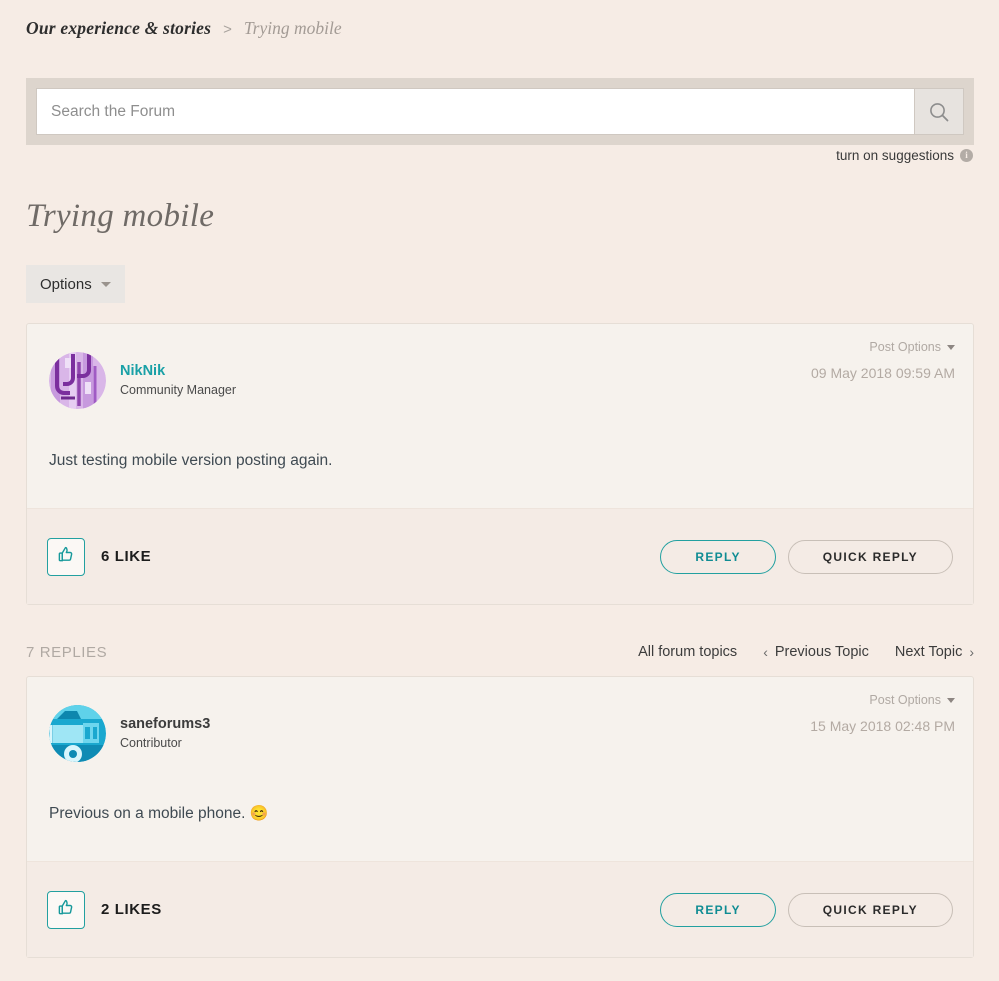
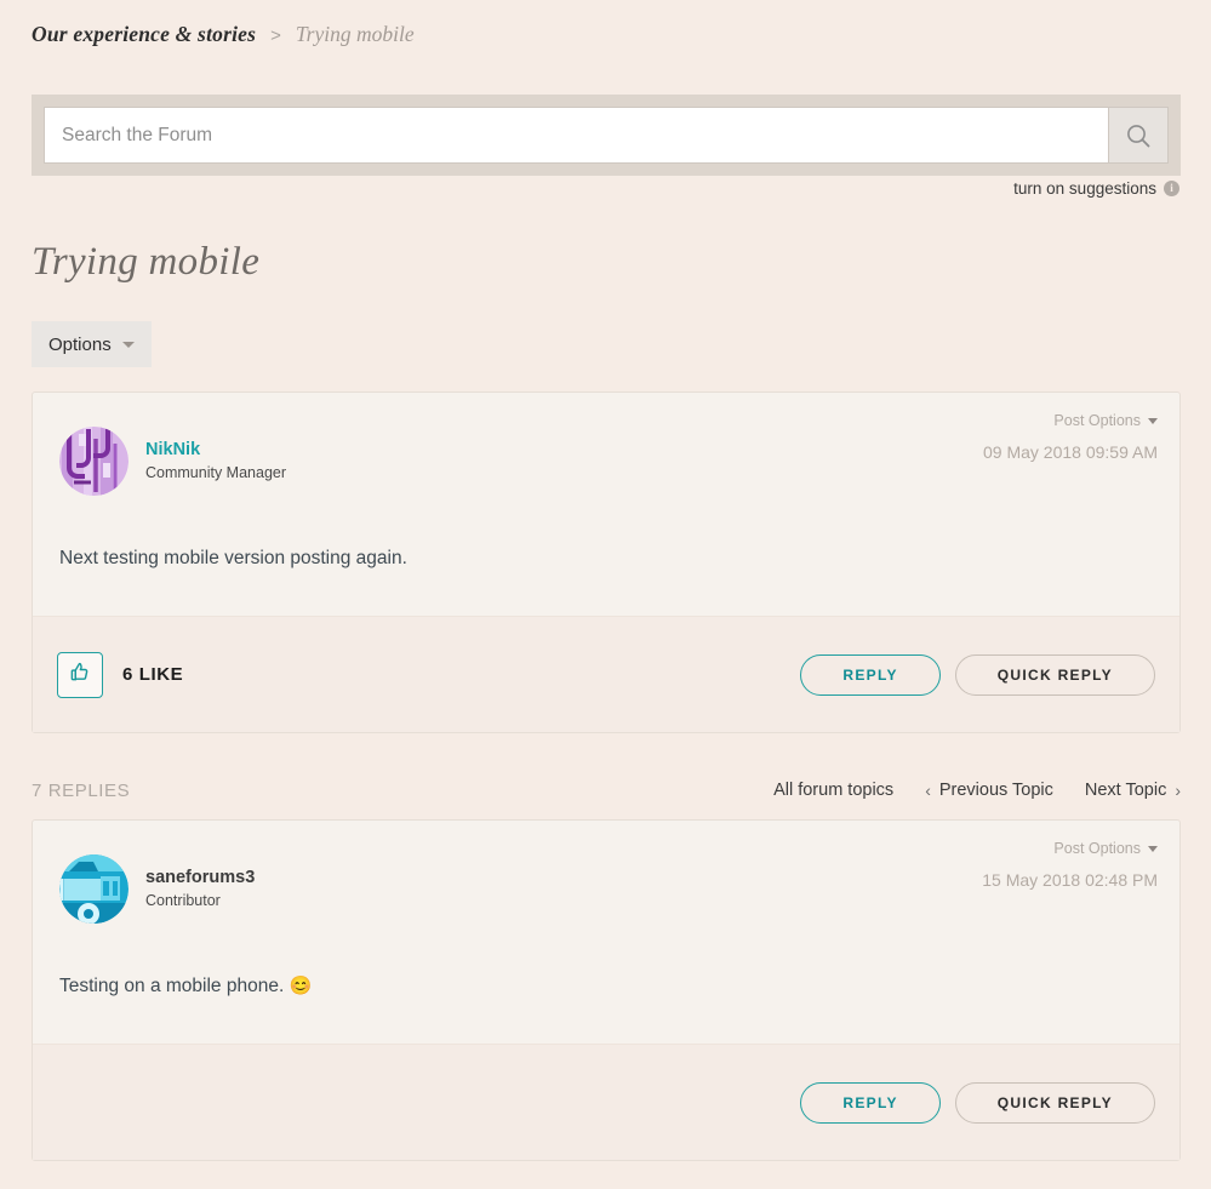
  Our experience & stories
  >
  Trying mobile
  Search the Forum
  turn on suggestions
  i
  Trying mobile
  Options
  Post Options
  09 May 2018 09:59 AM
  NikNik
  Community Manager
- Just testing mobile version posting again.
+ Next testing mobile version posting again.
  6 LIKE
  REPLY
  QUICK REPLY
  7 REPLIES
  All forum topics
  ‹
  Previous Topic
  Next Topic
  ›
  Post Options
  15 May 2018 02:48 PM
  saneforums3
  Contributor
- Previous on a mobile phone. 😊
+ Testing on a mobile phone. 😊
- 2 LIKES
  REPLY
  QUICK REPLY
